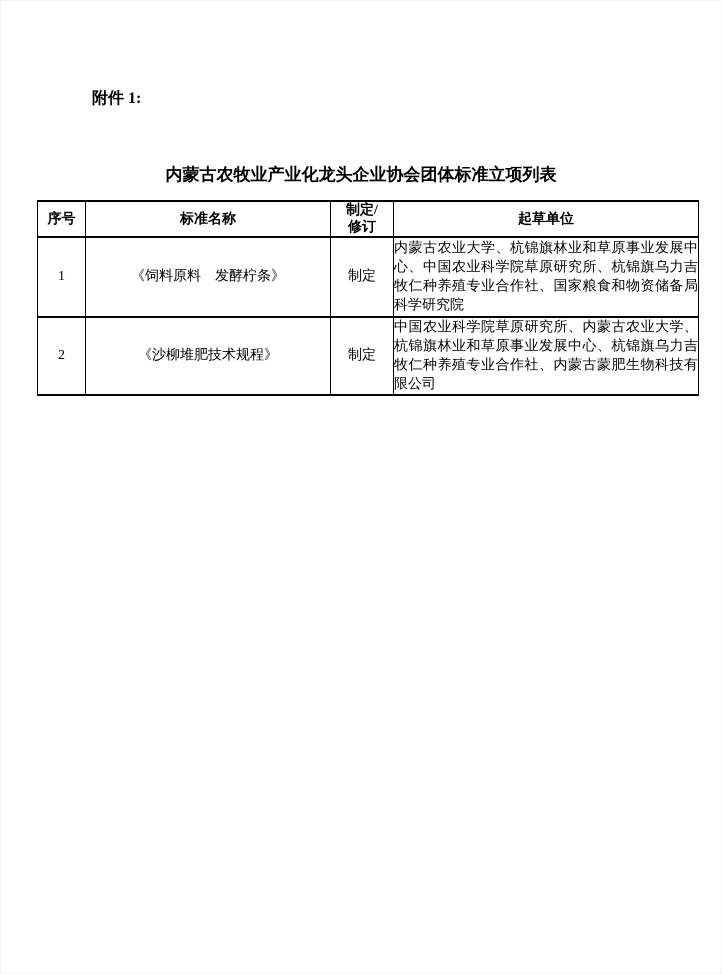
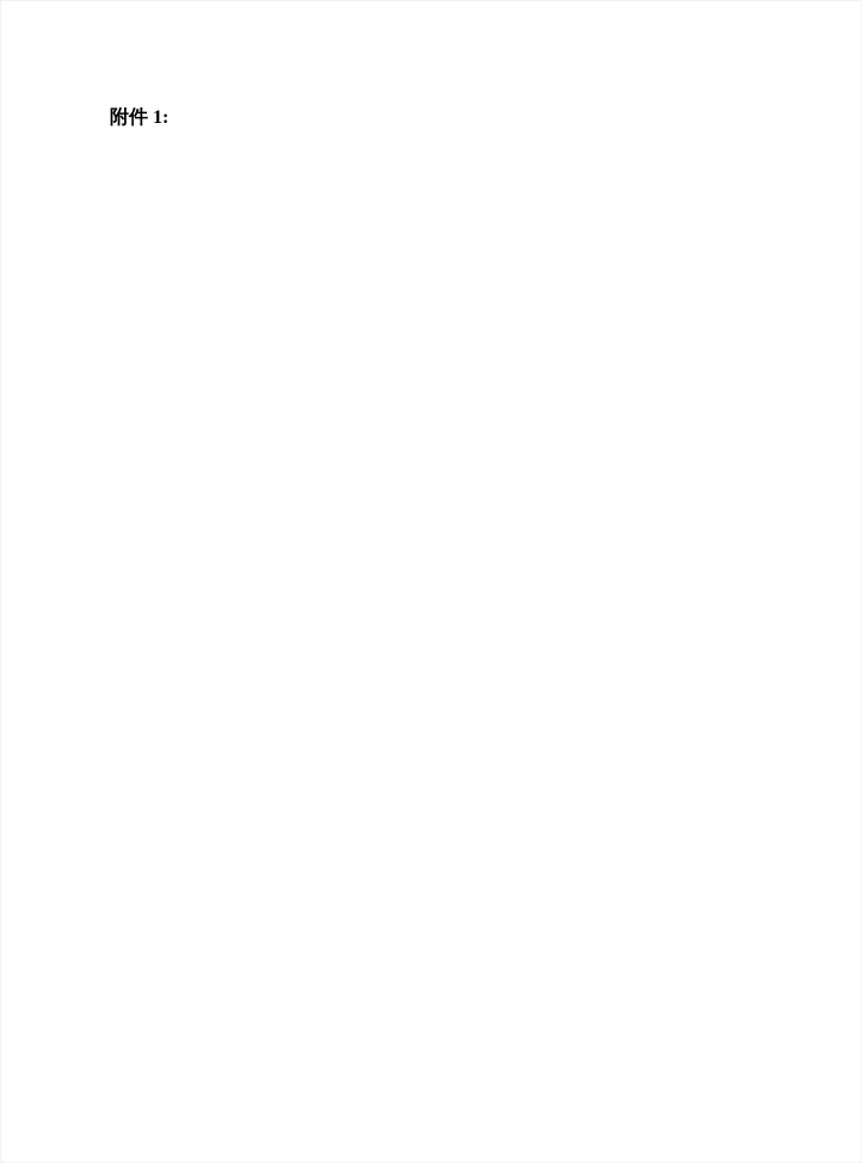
  附件 1:
- 内蒙古农牧业产业化龙头企业协会团体标准立项列表
- 序号	标准名称	制定/ 修订	起草单位
- 1	《饲料原料 发酵柠条》	制定	内蒙古农业大学、杭锦旗林业和草原事业发展中心、中国农业科学院草原研究所、杭锦旗乌力吉牧仁种养殖专业合作社、国家粮食和物资储备局科学研究院
- 2	《沙柳堆肥技术规程》	制定	中国农业科学院草原研究所、内蒙古农业大学、杭锦旗林业和草原事业发展中心、杭锦旗乌力吉牧仁种养殖专业合作社、内蒙古蒙肥生物科技有限公司
